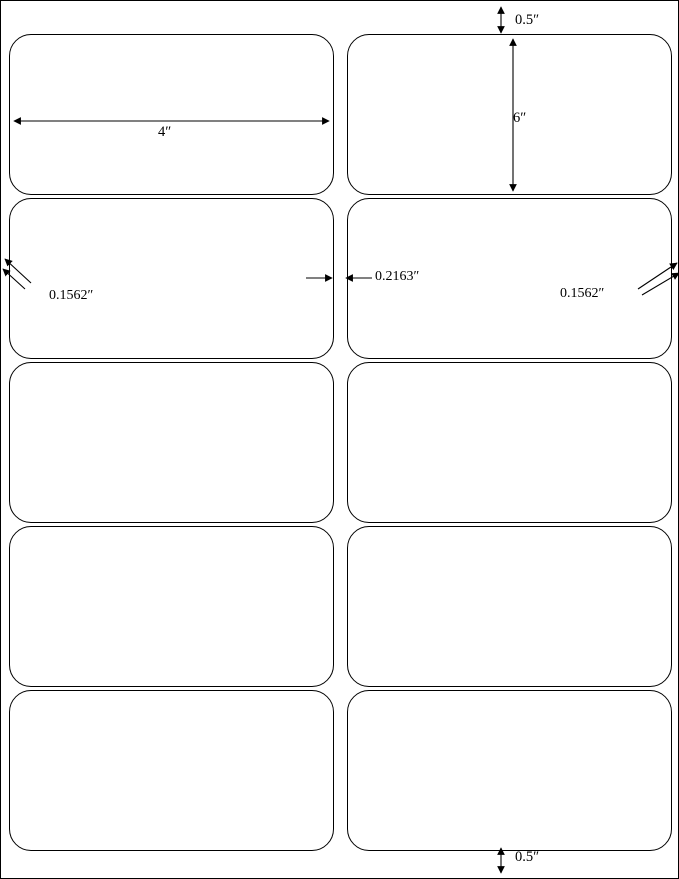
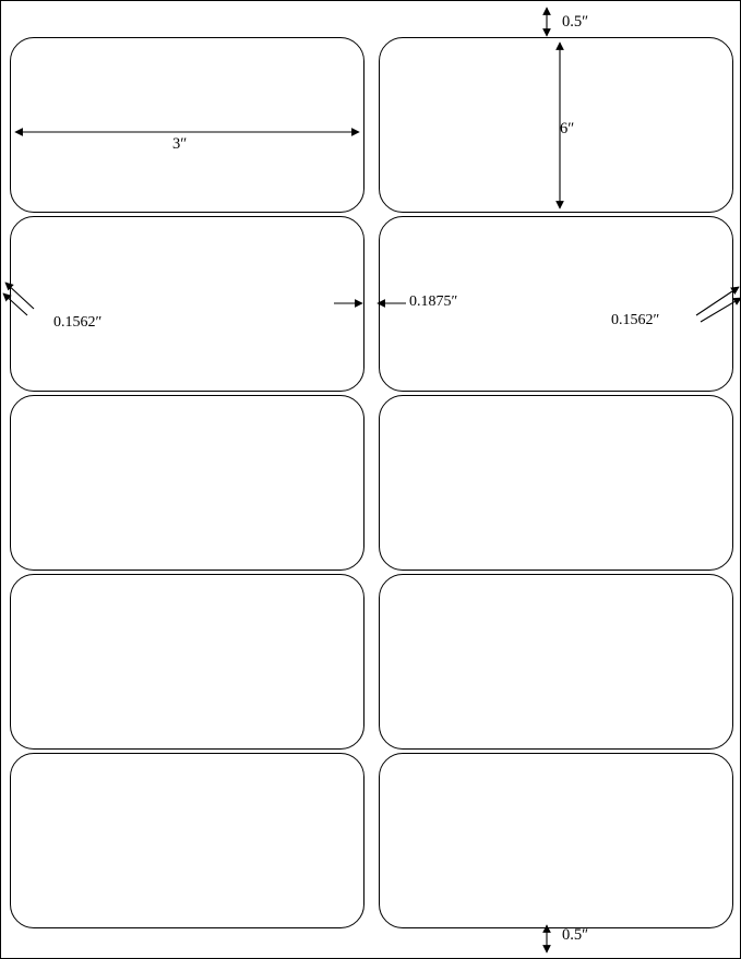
  0.5″
- 4″
+ 3″
  6″
  0.1562″
- 0.2163″
+ 0.1875″
  0.1562″
  0.5″
